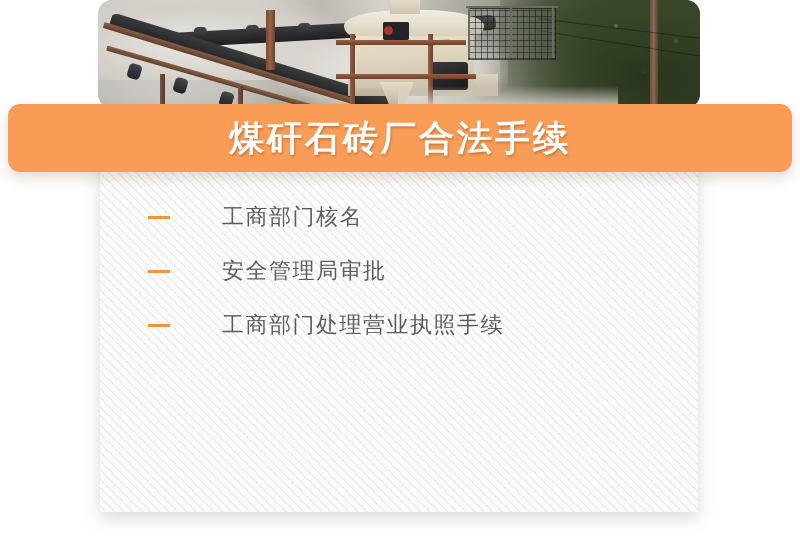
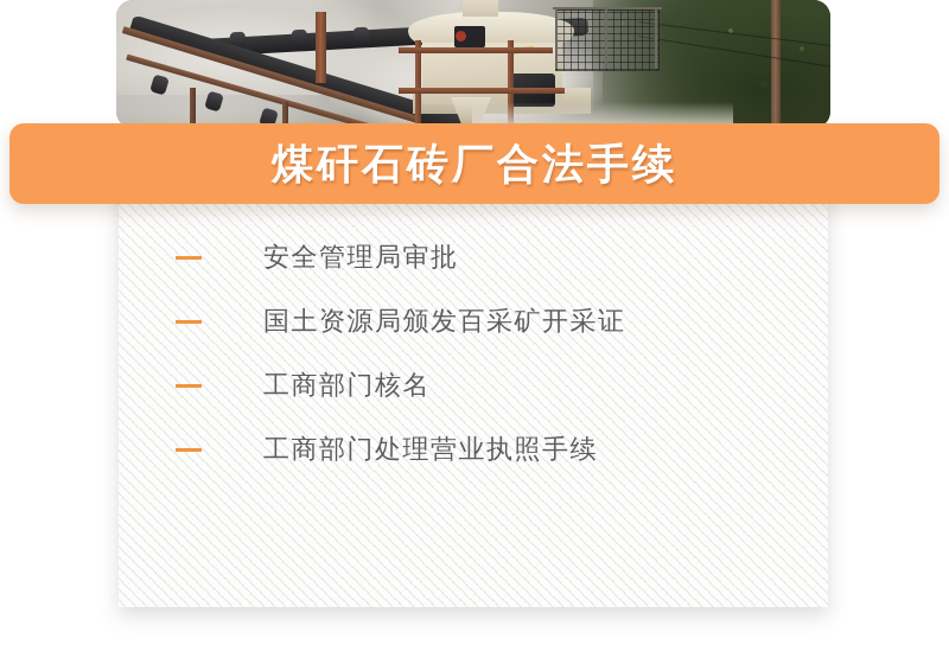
- 工商部门核名
+ 安全管理局审批
+ 国土资源局颁发百采矿开采证
- 安全管理局审批
+ 工商部门核名
  工商部门处理营业执照手续
  煤矸石砖厂合法手续
